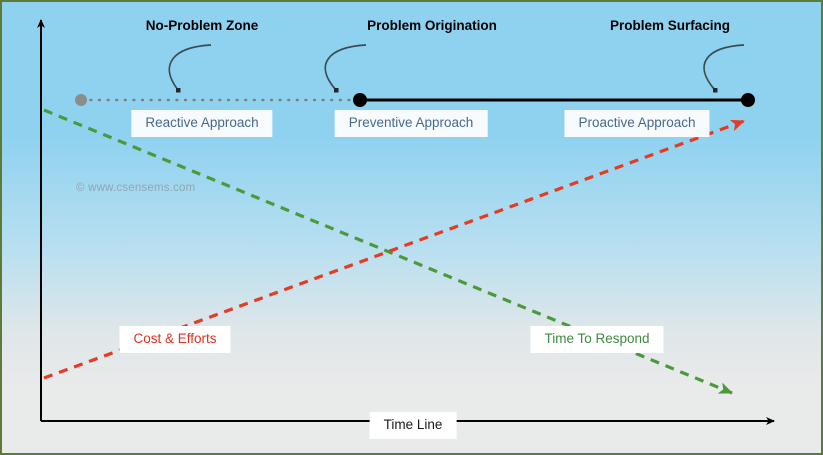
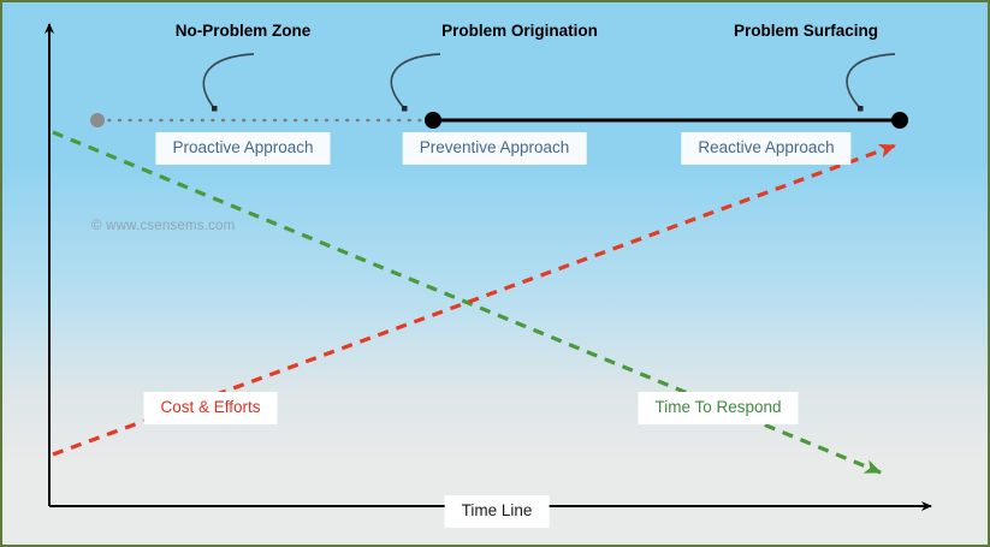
  No-Problem Zone
  Problem Origination
  Problem Surfacing
- Reactive Approach
+ Proactive Approach
  Preventive Approach
- Proactive Approach
+ Reactive Approach
  Cost & Efforts
  Time To Respond
  Time Line
  © www.csensems.com
